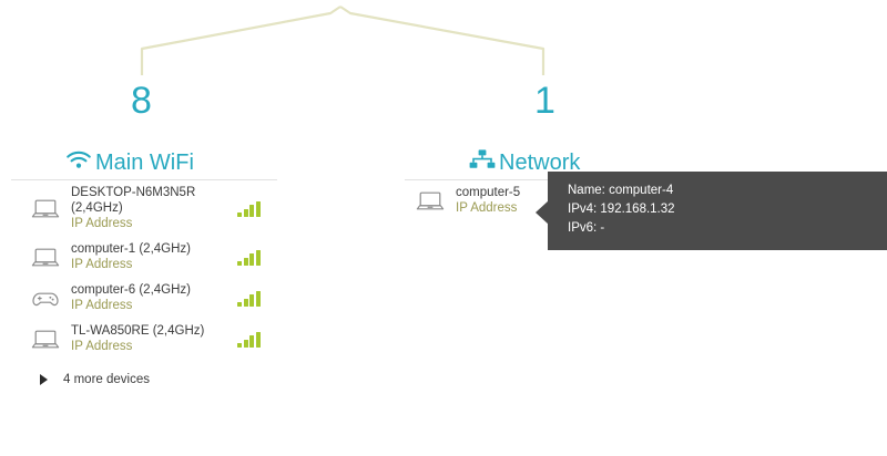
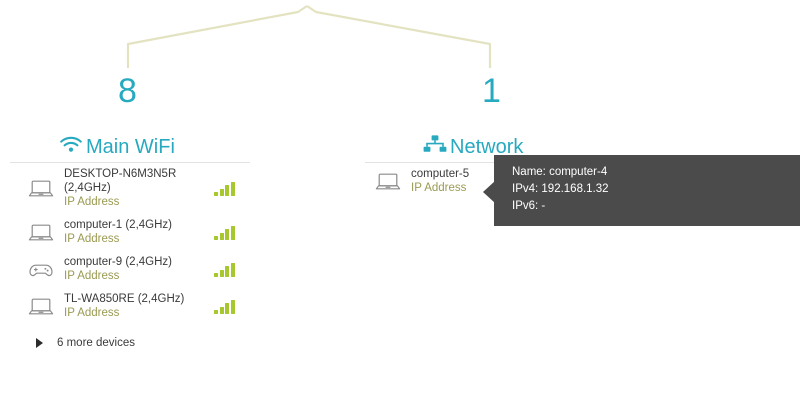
  8
  Main WiFi
  1
  Network
  DESKTOP-N6M3N5R (2,4GHz)
  IP Address
  computer-1 (2,4GHz)
  IP Address
- computer-6 (2,4GHz)
+ computer-9 (2,4GHz)
  IP Address
  TL-WA850RE (2,4GHz)
  IP Address
- 4 more devices
+ 6 more devices
  computer-5
  IP Address
  Name: computer-4
  IPv4: 192.168.1.32
  IPv6: -
